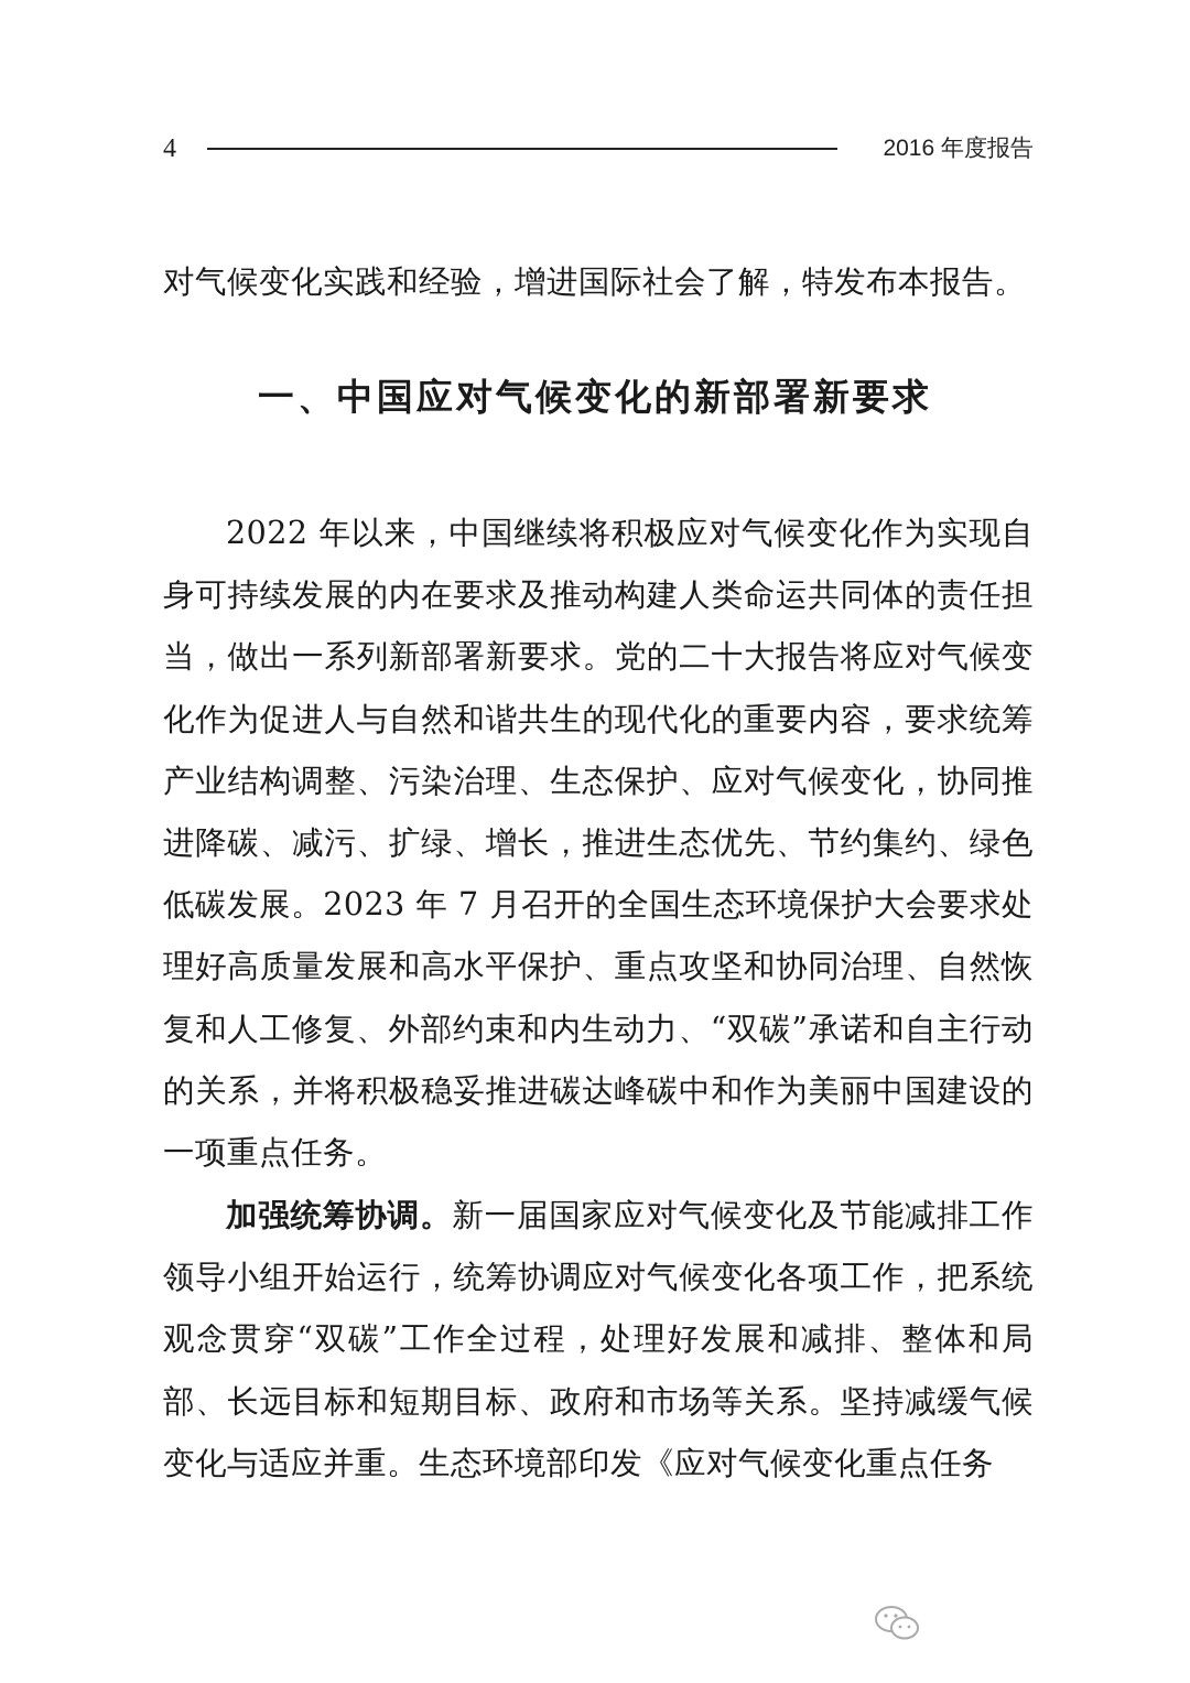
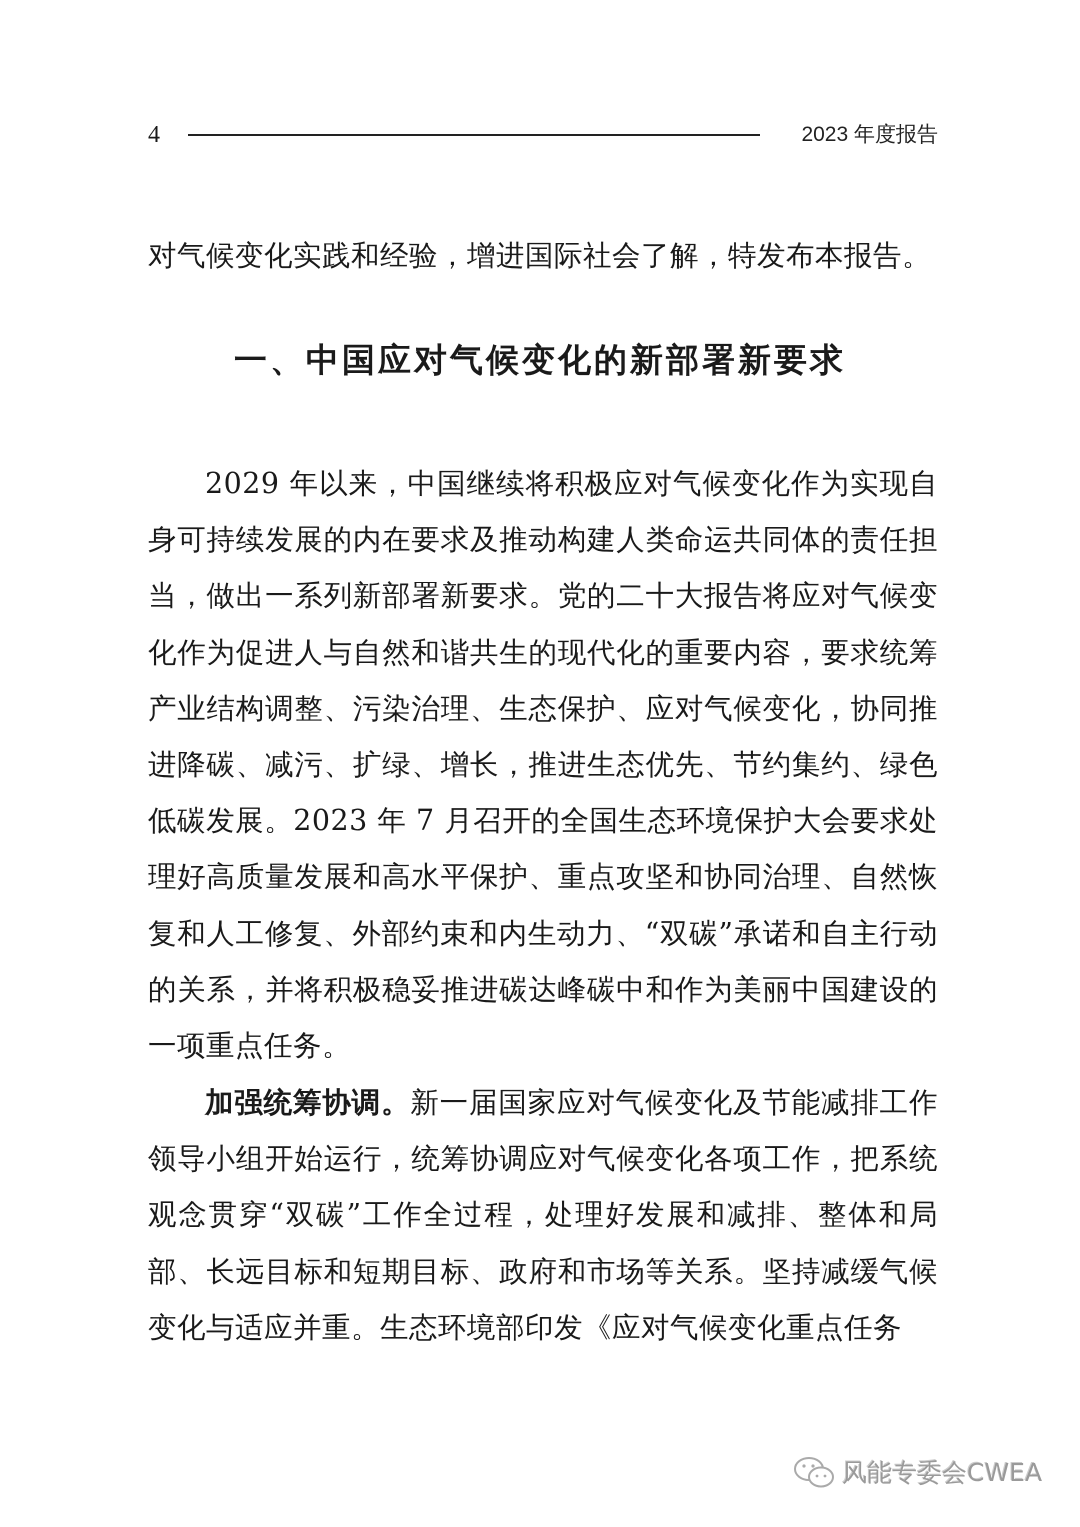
  4
- 2016 年度报告
+ 2023 年度报告
  对气候变化实践和经验，增进国际社会了解，特发布本报告。
  一、中国应对气候变化的新部署新要求
- 2022 年以来，中国继续将积极应对气候变化作为实现自身可持续发展的内在要求及推动构建人类命运共同体的责任担当，做出一系列新部署新要求。党的二十大报告将应对气候变化作为促进人与自然和谐共生的现代化的重要内容，要求统筹产业结构调整、污染治理、生态保护、应对气候变化，协同推进降碳、减污、扩绿、增长，推进生态优先、节约集约、绿色低碳发展。2023 年 7 月召开的全国生态环境保护大会要求处理好高质量发展和高水平保护、重点攻坚和协同治理、自然恢复和人工修复、外部约束和内生动力、“双碳”承诺和自主行动的关系，并将积极稳妥推进碳达峰碳中和作为美丽中国建设的一项重点任务。
+ 2029 年以来，中国继续将积极应对气候变化作为实现自身可持续发展的内在要求及推动构建人类命运共同体的责任担当，做出一系列新部署新要求。党的二十大报告将应对气候变化作为促进人与自然和谐共生的现代化的重要内容，要求统筹产业结构调整、污染治理、生态保护、应对气候变化，协同推进降碳、减污、扩绿、增长，推进生态优先、节约集约、绿色低碳发展。2023 年 7 月召开的全国生态环境保护大会要求处理好高质量发展和高水平保护、重点攻坚和协同治理、自然恢复和人工修复、外部约束和内生动力、“双碳”承诺和自主行动的关系，并将积极稳妥推进碳达峰碳中和作为美丽中国建设的一项重点任务。
  加强统筹协调。新一届国家应对气候变化及节能减排工作领导小组开始运行，统筹协调应对气候变化各项工作，把系统观念贯穿“双碳”工作全过程，处理好发展和减排、整体和局部、长远目标和短期目标、政府和市场等关系。坚持减缓气候变化与适应并重。生态环境部印发《应对气候变化重点任务
+ 风能专委会CWEA
